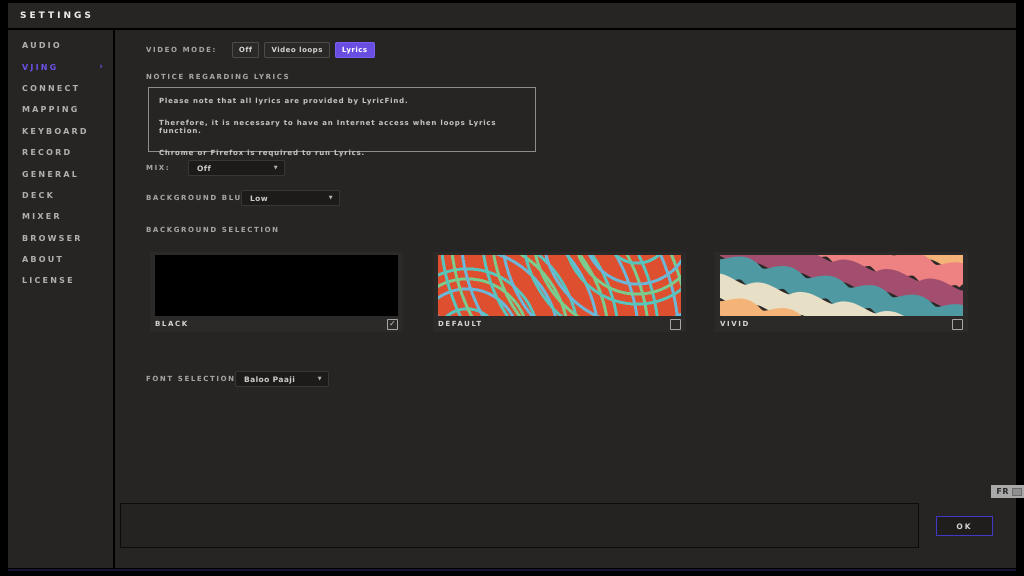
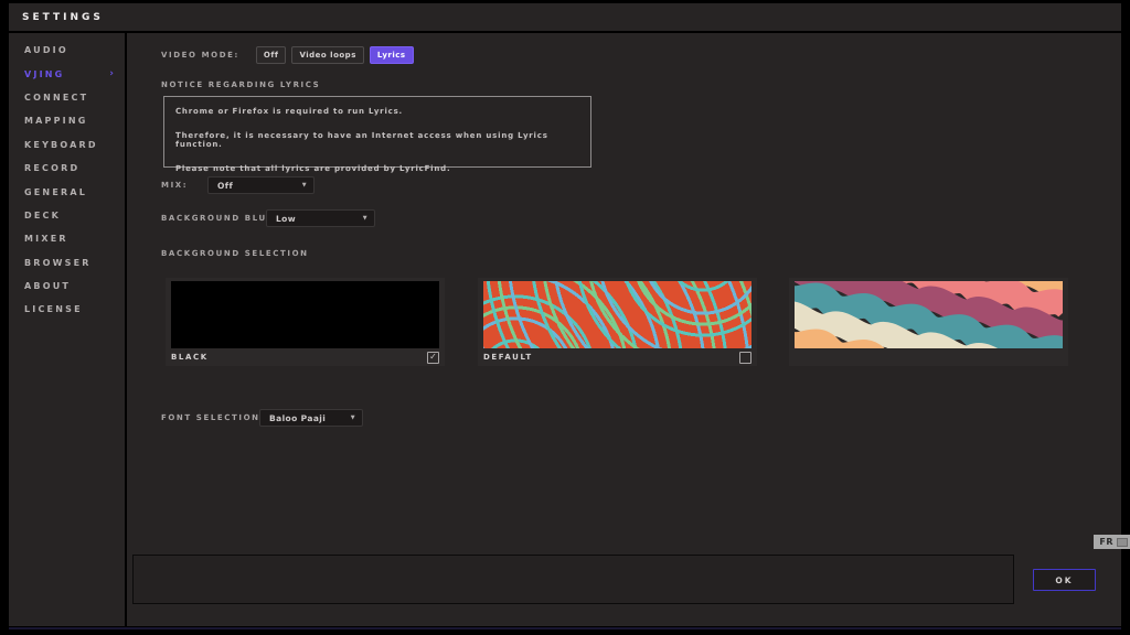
  SETTINGS
  AUDIO
  VJING
  ›
  CONNECT
  MAPPING
  KEYBOARD
  RECORD
  GENERAL
  DECK
  MIXER
  BROWSER
  ABOUT
  LICENSE
  VIDEO MODE:
  Off
  Video loops
  Lyrics
  NOTICE REGARDING LYRICS
- Please note that all lyrics are provided by LyricFind.
+ Chrome or Firefox is required to run Lyrics.
- Therefore, it is necessary to have an Internet access when loops Lyrics function.
+ Therefore, it is necessary to have an Internet access when using Lyrics function.
- Chrome or Firefox is required to run Lyrics.
+ Please note that all lyrics are provided by LyricFind.
  MIX:
  Off
  BACKGROUND BLU
  Low
  BACKGROUND SELECTION
  BLACK
  ✓
  DEFAULT
- VIVID
  FONT SELECTION
  Baloo Paaji
  OK
  FR
